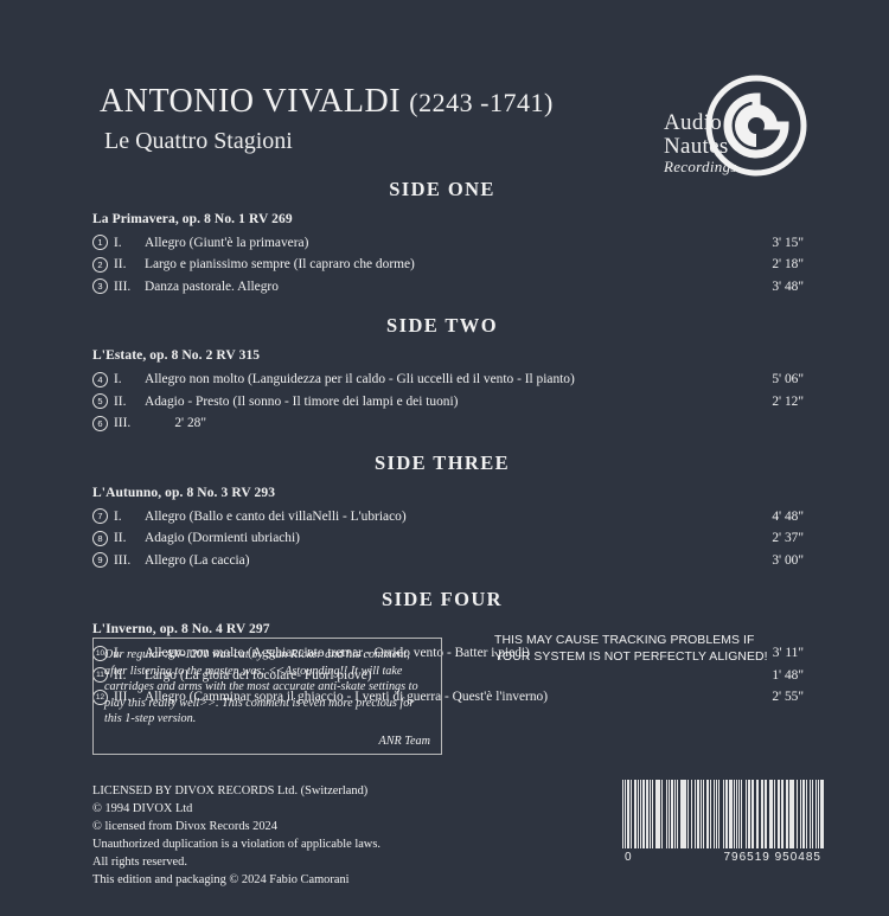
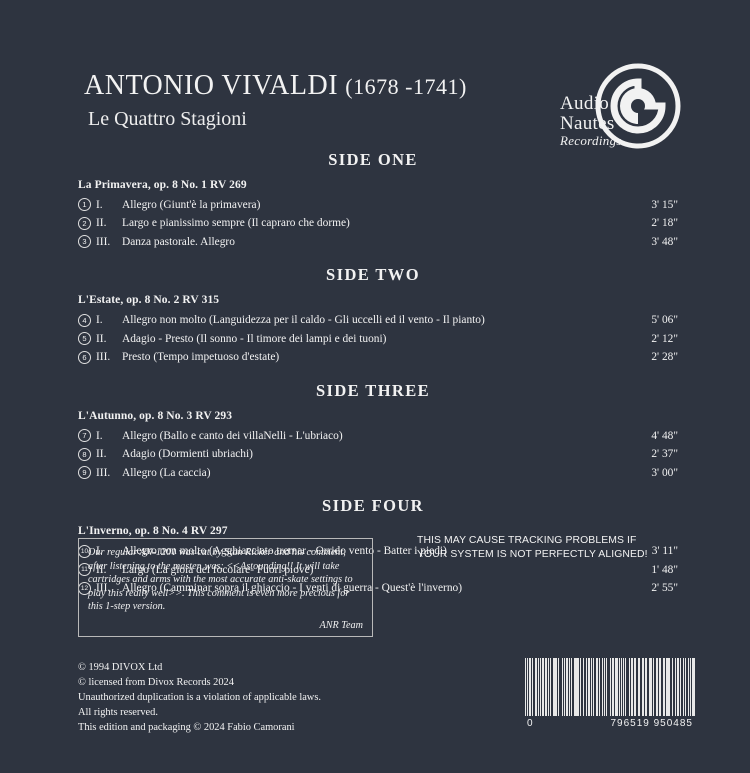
- ANTONIO VIVALDI (2243 -1741)
+ ANTONIO VIVALDI (1678 -1741)
  Le Quattro Stagioni
  Audio
  Nautes
  Recordings
  SIDE ONE
  La Primavera, op. 8 No. 1 RV 269
  1
  I.
  Allegro (Giunt'è la primavera)
  3' 15"
  2
  II.
  Largo e pianissimo sempre (Il capraro che dorme)
  2' 18"
  3
  III.
  Danza pastorale. Allegro
  3' 48"
  SIDE TWO
  L'Estate, op. 8 No. 2 RV 315
  4
  I.
  Allegro non molto (Languidezza per il caldo - Gli uccelli ed il vento - Il pianto)
  5' 06"
  5
  II.
  Adagio - Presto (Il sonno - Il timore dei lampi e dei tuoni)
  2' 12"
  6
  III.
+ Presto (Tempo impetuoso d'estate)
  2' 28"
  SIDE THREE
  L'Autunno, op. 8 No. 3 RV 293
  7
  I.
  Allegro (Ballo e canto dei villaNelli - L'ubriaco)
  4' 48"
  8
  II.
  Adagio (Dormienti ubriachi)
  2' 37"
  9
  III.
  Allegro (La caccia)
  3' 00"
  SIDE FOUR
  L'Inverno, op. 8 No. 4 RV 297
  I.
  Allegro non molto (Agghiacciato tremar - Orrido vento - Batter i piedi)
  3' 11"
  II.
  Largo (La gioia del focolare- Fuori piove)
  1' 48"
  III.
  Allegro (Camminar sopra il ghiaccio - I venti di guerra - Quest'è l'inverno)
  2' 55"
  Our regular AN-1201 was cut by Stan Ricker and his comment, after listening to the master, was: <<Astounding!! It will take cartridges and arms with the most accurate anti-skate settings to play this really well>>. This comment is even more precious for this 1-step version.
  ANR Team
  THIS MAY CAUSE TRACKING PROBLEMS IF
  YOUR SYSTEM IS NOT PERFECTLY ALIGNED!
- LICENSED BY DIVOX RECORDS Ltd. (Switzerland)
  © 1994 DIVOX Ltd
  © licensed from Divox Records 2024
  Unauthorized duplication is a violation of applicable laws.
  All rights reserved.
  This edition and packaging © 2024 Fabio Camorani
  0
  796519 950485
